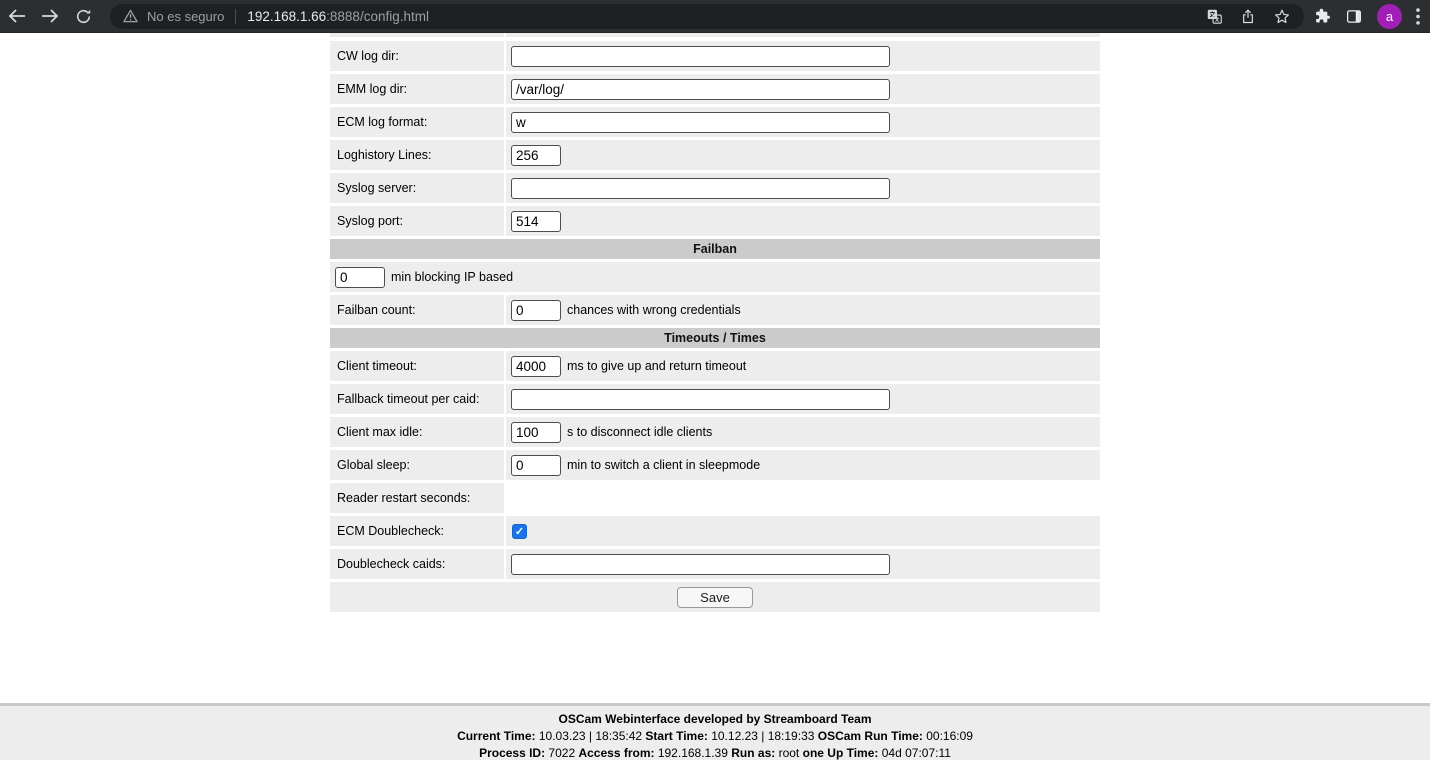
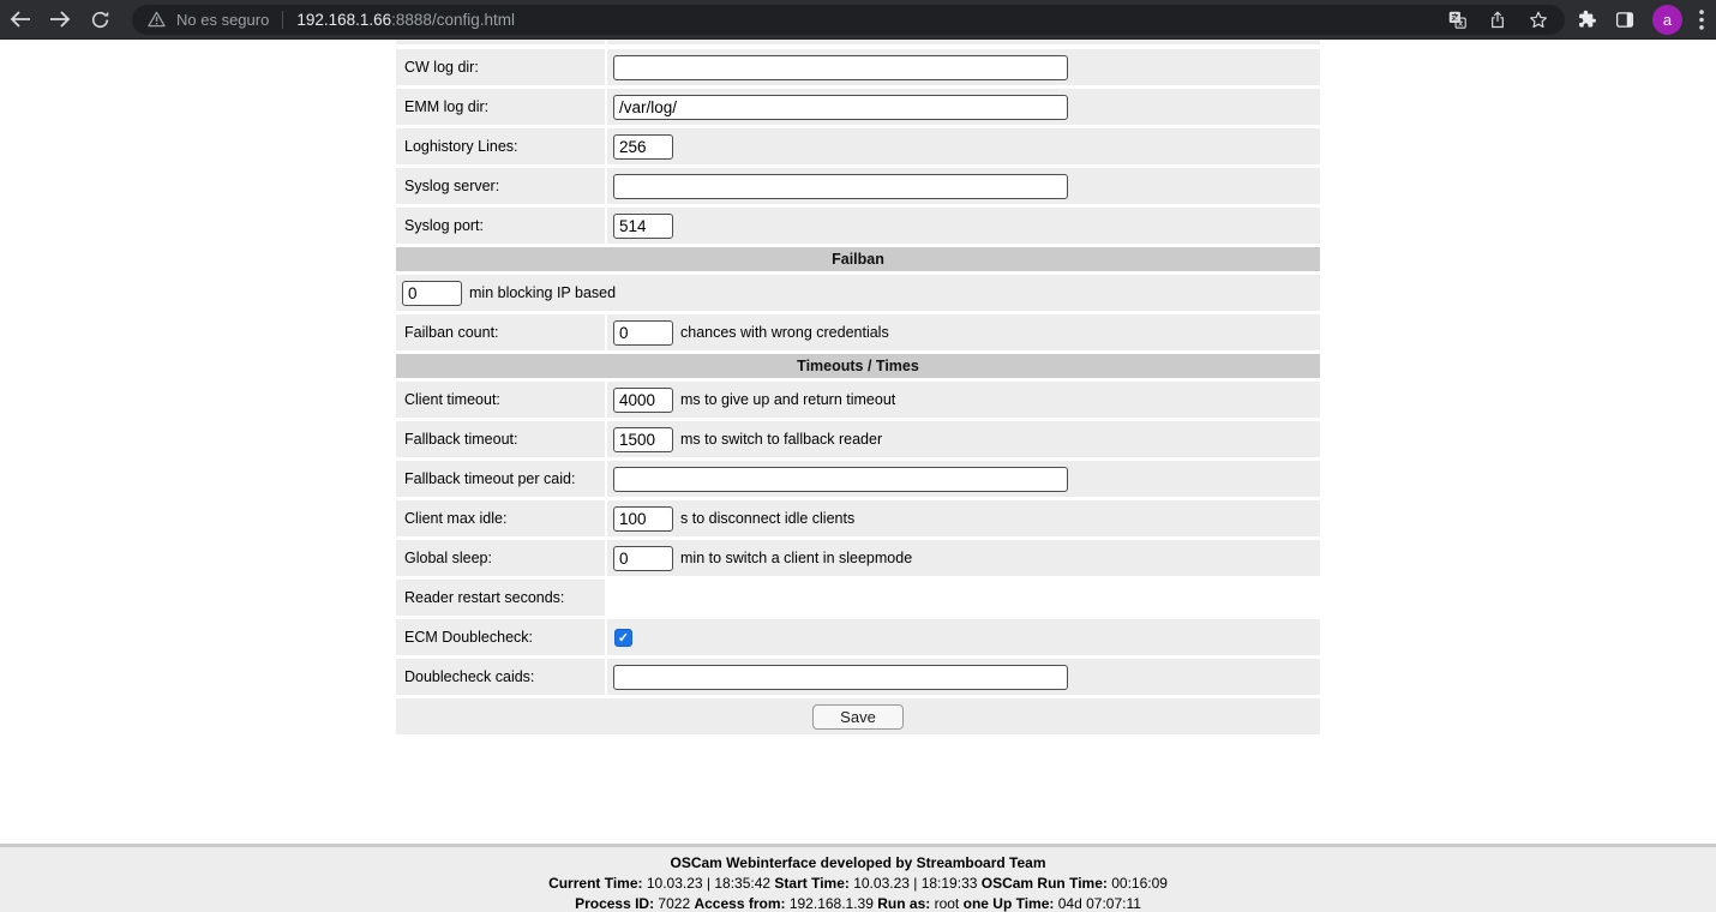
  No es seguro
  192.168.1.66:8888/config.html
  a
  CW log dir:
  EMM log dir:
  /var/log/
- ECM log format:
- w
  Loghistory Lines:
  256
  Syslog server:
  Syslog port:
  514
  Failban
  0
  min blocking IP based
  Failban count:
  0
  chances with wrong credentials
  Timeouts / Times
  Client timeout:
  4000
  ms to give up and return timeout
+ Fallback timeout:
+ 1500
+ ms to switch to fallback reader
  Fallback timeout per caid:
  Client max idle:
  100
  s to disconnect idle clients
  Global sleep:
  0
  min to switch a client in sleepmode
  Reader restart seconds:
  ECM Doublecheck:
  ✓
  Doublecheck caids:
  Save
  OSCam Webinterface developed by Streamboard Team
- Current Time: 10.03.23 | 18:35:42 Start Time: 10.12.23 | 18:19:33 OSCam Run Time: 00:16:09
+ Current Time: 10.03.23 | 18:35:42 Start Time: 10.03.23 | 18:19:33 OSCam Run Time: 00:16:09
  Process ID: 7022 Access from: 192.168.1.39 Run as: root one Up Time: 04d 07:07:11
